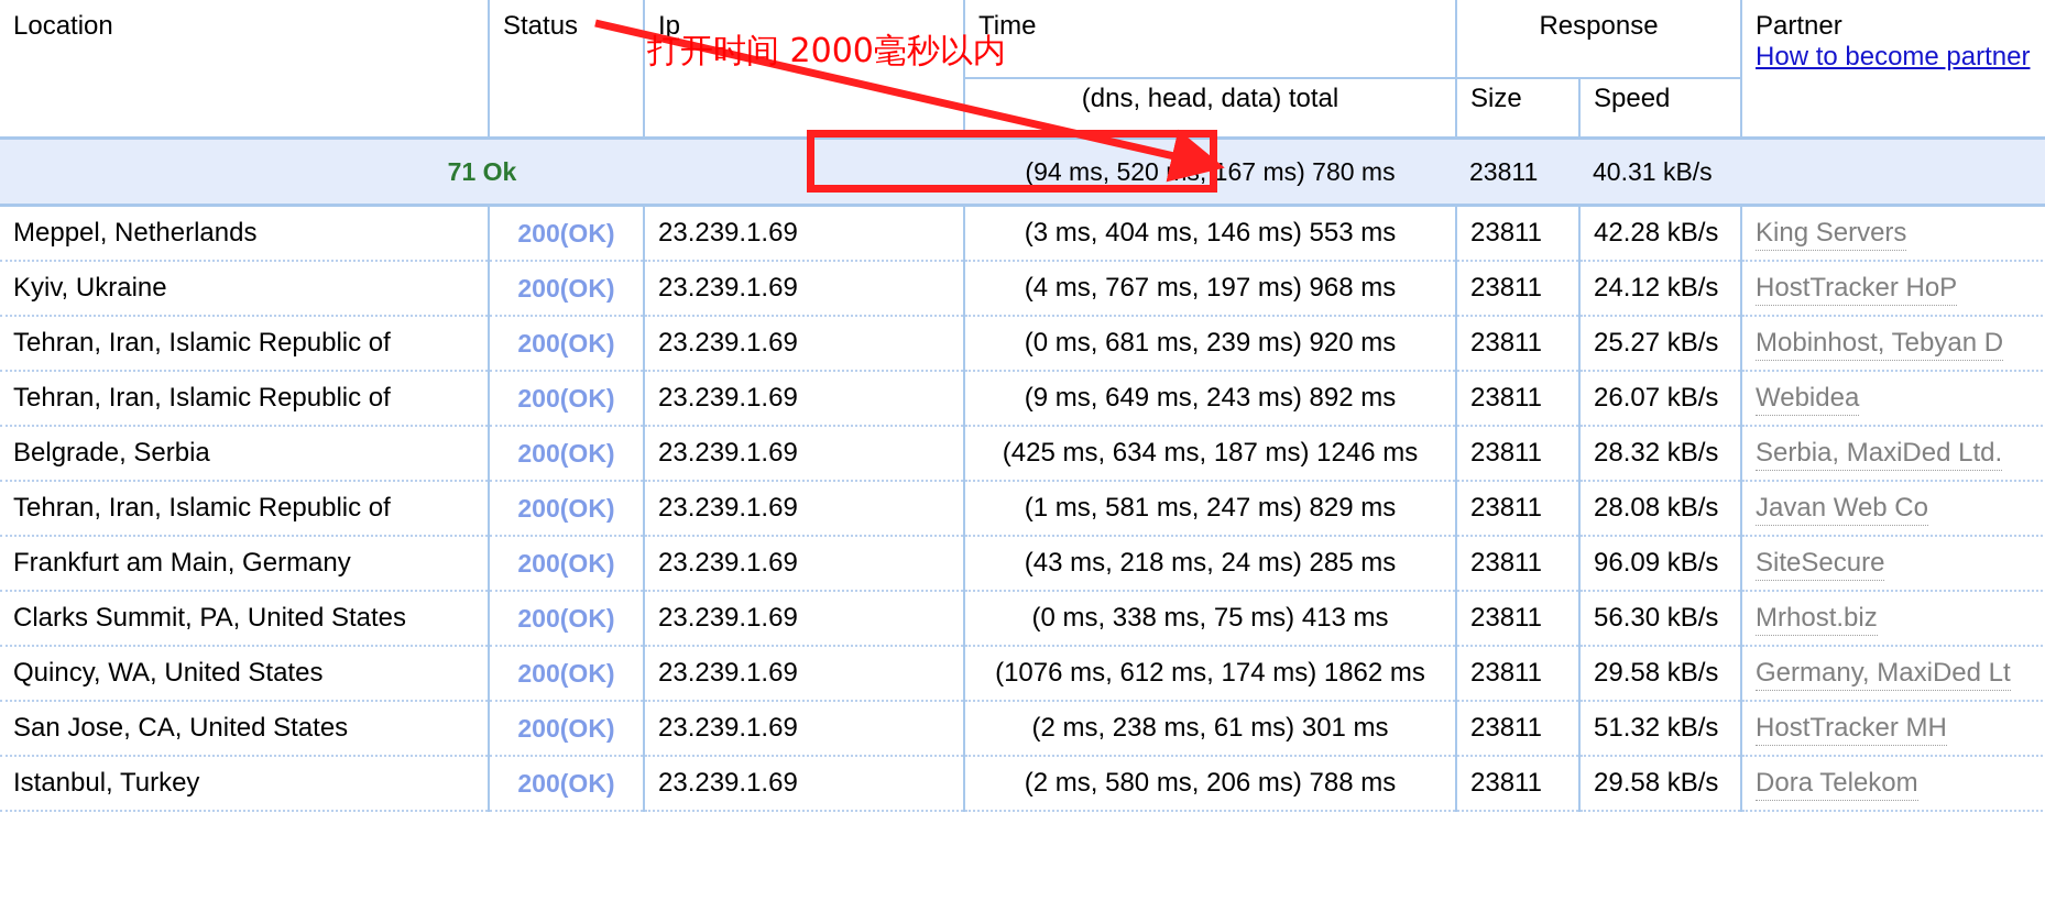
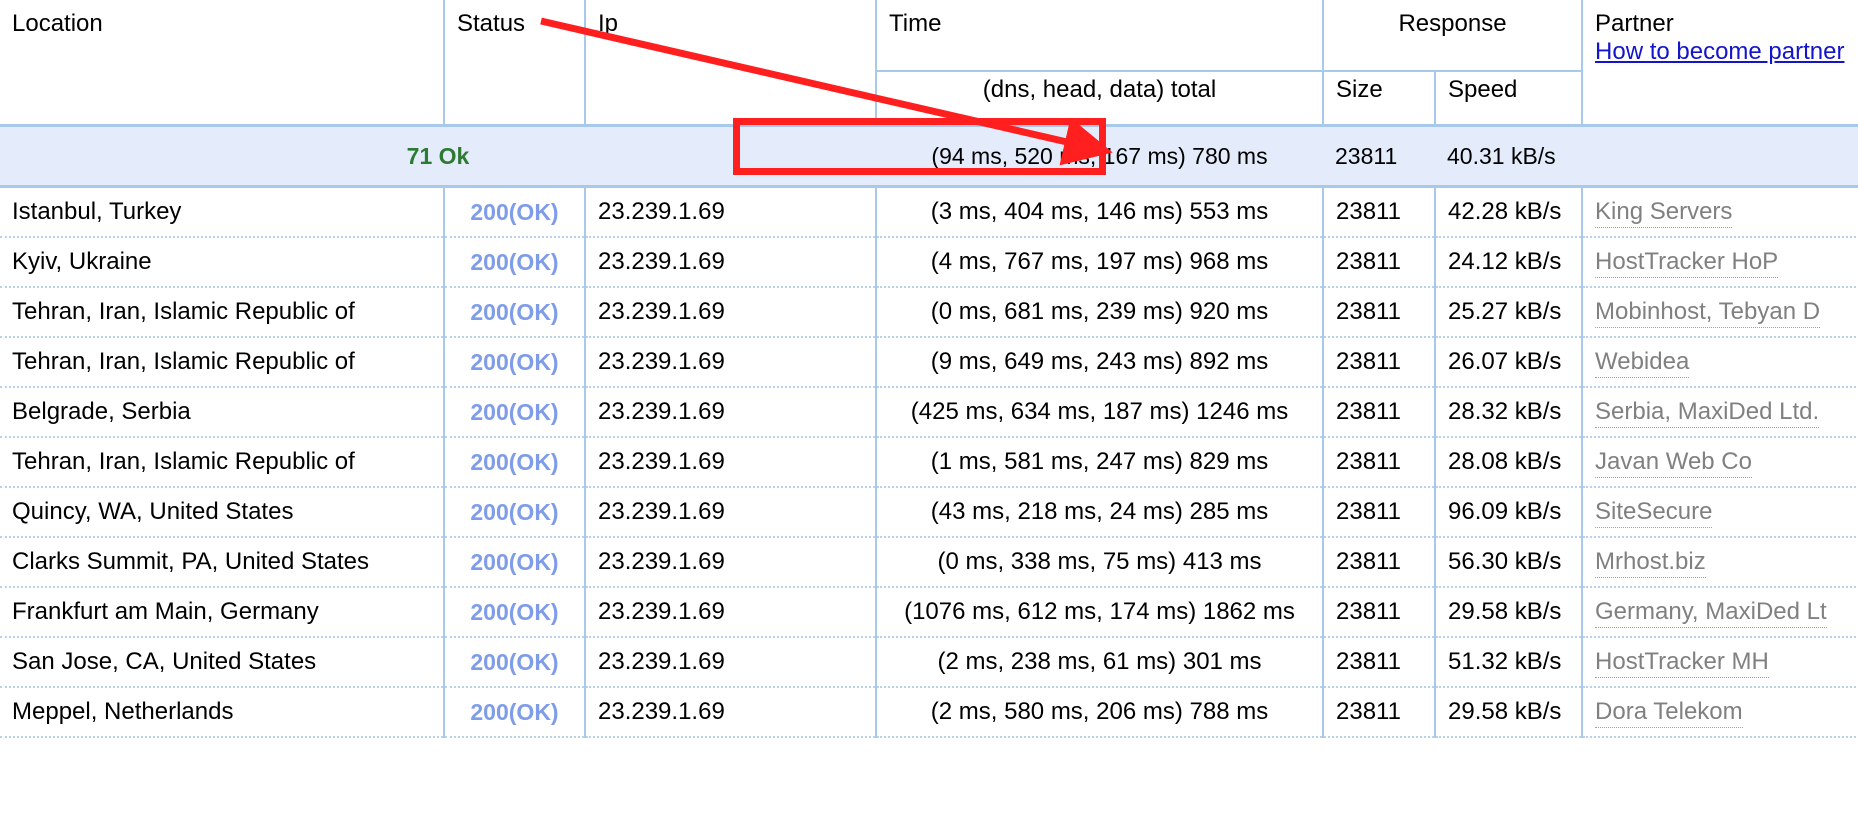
  Location	Status	Ip	Time	Response	Partner How to become partner
  (dns, head, data) total	Size	Speed
  71 Ok	(94 ms, 520 ms, 167 ms) 780 ms	23811	40.31 kB/s
- Meppel, Netherlands	200(OK)	23.239.1.69	(3 ms, 404 ms, 146 ms) 553 ms	23811	42.28 kB/s	King Servers
+ Istanbul, Turkey	200(OK)	23.239.1.69	(3 ms, 404 ms, 146 ms) 553 ms	23811	42.28 kB/s	King Servers
  Kyiv, Ukraine	200(OK)	23.239.1.69	(4 ms, 767 ms, 197 ms) 968 ms	23811	24.12 kB/s	HostTracker HoP
  Tehran, Iran, Islamic Republic of	200(OK)	23.239.1.69	(0 ms, 681 ms, 239 ms) 920 ms	23811	25.27 kB/s	Mobinhost, Tebyan D
  Tehran, Iran, Islamic Republic of	200(OK)	23.239.1.69	(9 ms, 649 ms, 243 ms) 892 ms	23811	26.07 kB/s	Webidea
  Belgrade, Serbia	200(OK)	23.239.1.69	(425 ms, 634 ms, 187 ms) 1246 ms	23811	28.32 kB/s	Serbia, MaxiDed Ltd.
  Tehran, Iran, Islamic Republic of	200(OK)	23.239.1.69	(1 ms, 581 ms, 247 ms) 829 ms	23811	28.08 kB/s	Javan Web Co
- Frankfurt am Main, Germany	200(OK)	23.239.1.69	(43 ms, 218 ms, 24 ms) 285 ms	23811	96.09 kB/s	SiteSecure
+ Quincy, WA, United States	200(OK)	23.239.1.69	(43 ms, 218 ms, 24 ms) 285 ms	23811	96.09 kB/s	SiteSecure
  Clarks Summit, PA, United States	200(OK)	23.239.1.69	(0 ms, 338 ms, 75 ms) 413 ms	23811	56.30 kB/s	Mrhost.biz
- Quincy, WA, United States	200(OK)	23.239.1.69	(1076 ms, 612 ms, 174 ms) 1862 ms	23811	29.58 kB/s	Germany, MaxiDed Lt
+ Frankfurt am Main, Germany	200(OK)	23.239.1.69	(1076 ms, 612 ms, 174 ms) 1862 ms	23811	29.58 kB/s	Germany, MaxiDed Lt
  San Jose, CA, United States	200(OK)	23.239.1.69	(2 ms, 238 ms, 61 ms) 301 ms	23811	51.32 kB/s	HostTracker MH
- Istanbul, Turkey	200(OK)	23.239.1.69	(2 ms, 580 ms, 206 ms) 788 ms	23811	29.58 kB/s	Dora Telekom
+ Meppel, Netherlands	200(OK)	23.239.1.69	(2 ms, 580 ms, 206 ms) 788 ms	23811	29.58 kB/s	Dora Telekom
- 打开时间 2000毫秒以内
